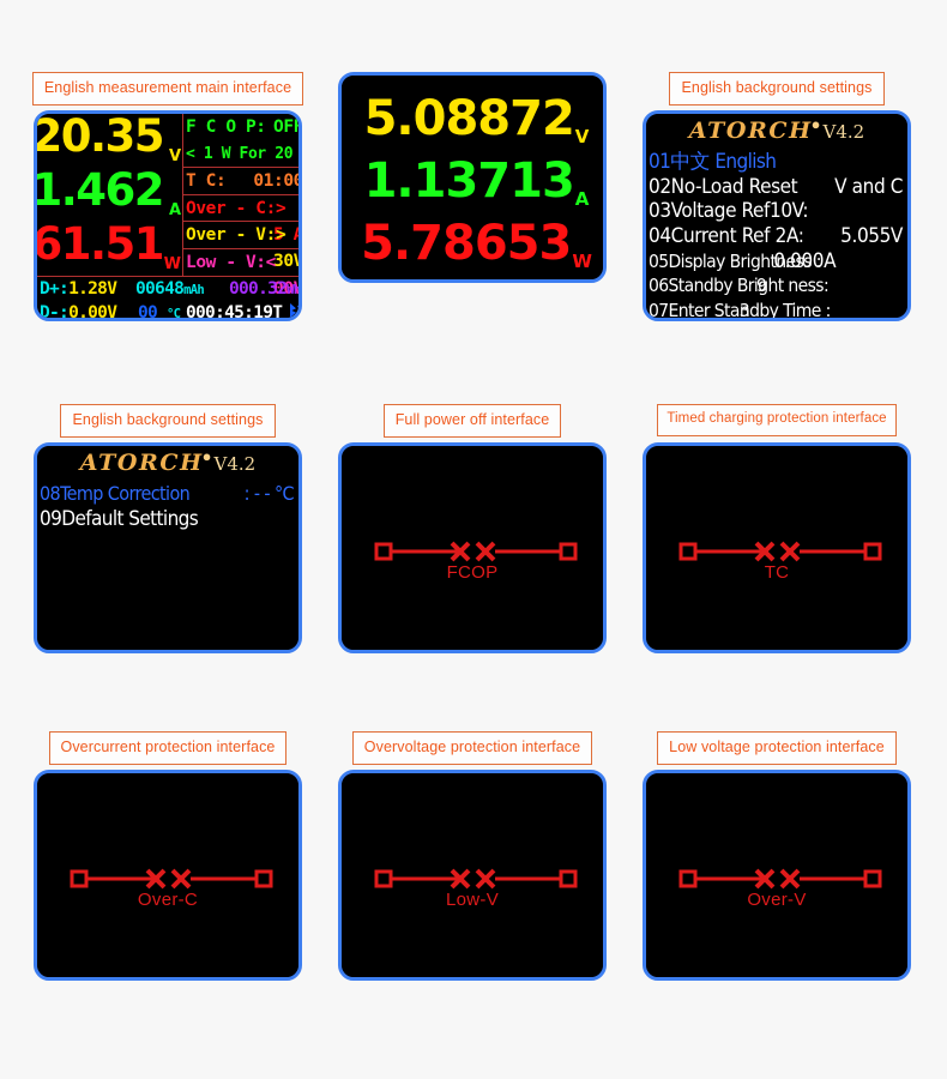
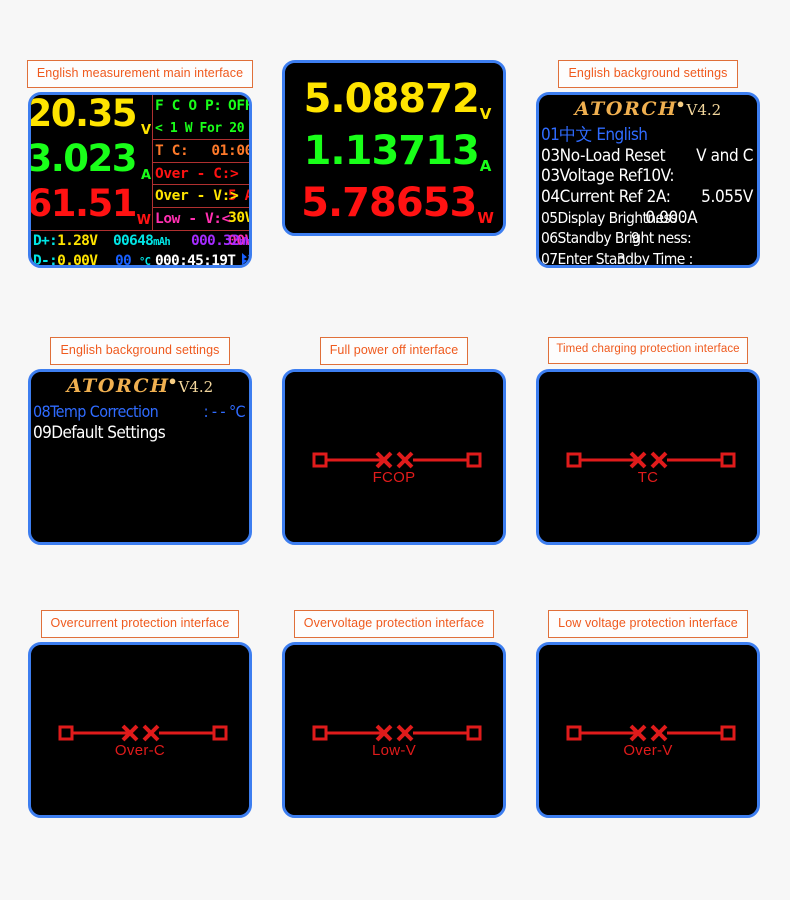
  English measurement main interface
  20.35
  V
- 1.462
+ 3.023
  A
  61.51
  W
  F C O P:
  OFF
  < 1 W For 20
  T C:
  01:00
  Over - C:>
  5 A
  Over - V:>
  30V
  Low - V:<
  00V
  D+:1.28V
  00648mAh
  000.32Wh
  D-:0.00V
  00
  °C
  000:45:19T
  5.08872V
  1.13713A
  5.78653W
  English background settings
  ATORCH● V4.2
  01中文 English
- 02No-Load Reset
+ 03No-Load Reset
  V and C
  03Voltage Ref10V:
  5.055V
  04Current Ref 2A:
  0.000A
  05Display Brightness :
  9
  06Standby Bright ness:
  3
  07Enter Standby Time :
  English background settings
  ATORCH● V4.2
  08Temp Correction
  : - - °C
  09Default Settings
  Full power off interface
  FCOP
  Timed charging protection interface
  TC
  Overcurrent protection interface
  Over-C
  Overvoltage protection interface
  Low-V
  Low voltage protection interface
  Over-V
